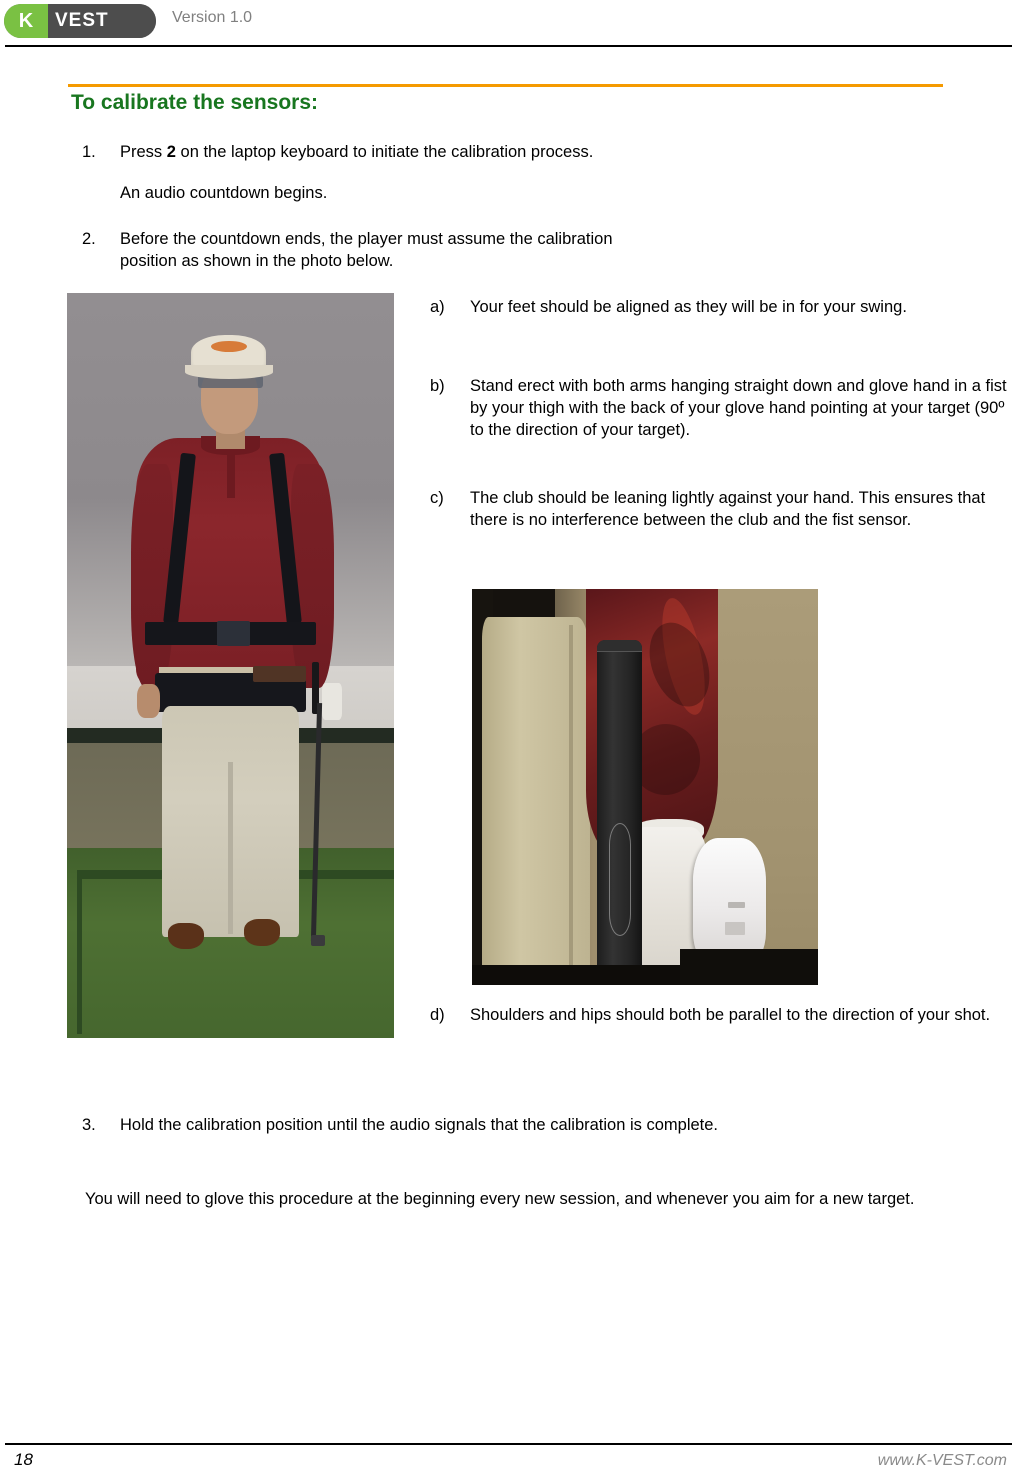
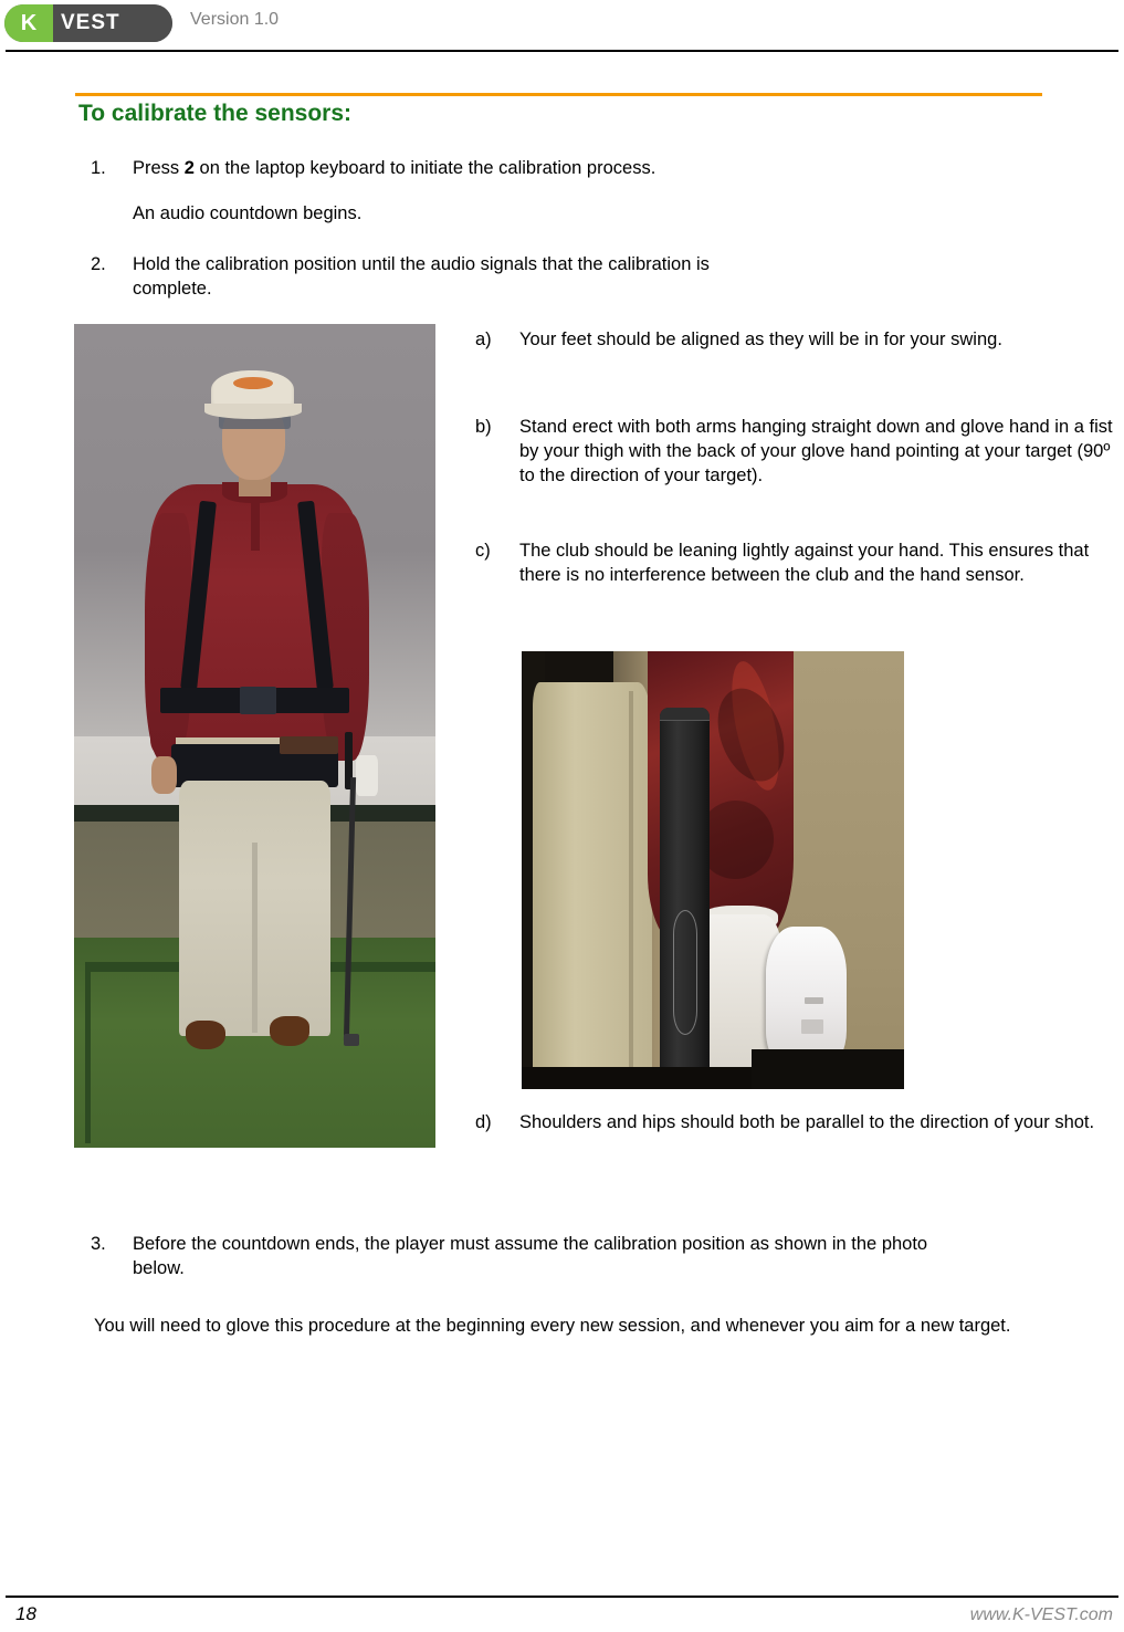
  K
  VEST
  Version 1.0
  To calibrate the sensors:
  1.
  Press 2 on the laptop keyboard to initiate the calibration process.
  An audio countdown begins.
  2.
- Before the countdown ends, the player must assume the calibration position as shown in the photo below.
+ Hold the calibration position until the audio signals that the calibration is complete.
  a)
  Your feet should be aligned as they will be in for your swing.
  b)
  Stand erect with both arms hanging straight down and glove hand in a fist by your thigh with the back of your glove hand pointing at your target (90º to the direction of your target).
  c)
- The club should be leaning lightly against your hand. This ensures that there is no interference between the club and the fist sensor.
+ The club should be leaning lightly against your hand. This ensures that there is no interference between the club and the hand sensor.
  d)
  Shoulders and hips should both be parallel to the direction of your shot.
  3.
- Hold the calibration position until the audio signals that the calibration is complete.
+ Before the countdown ends, the player must assume the calibration position as shown in the photo below.
  You will need to glove this procedure at the beginning every new session, and whenever you aim for a new target.
  18
  www.K-VEST.com
